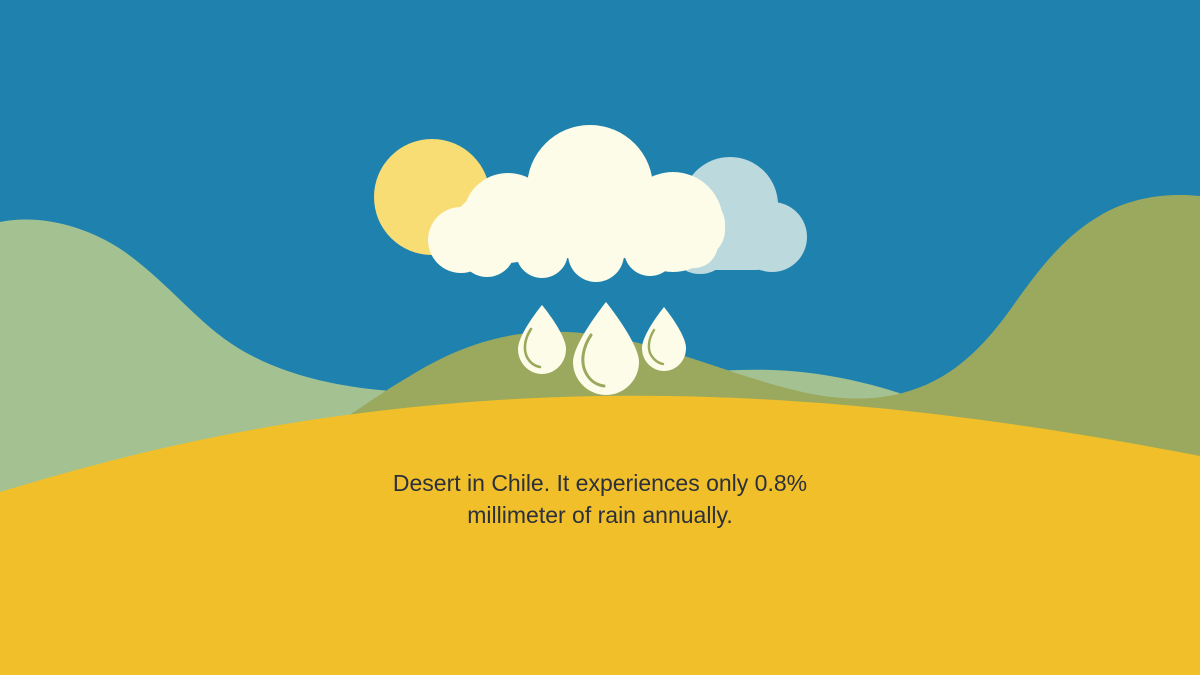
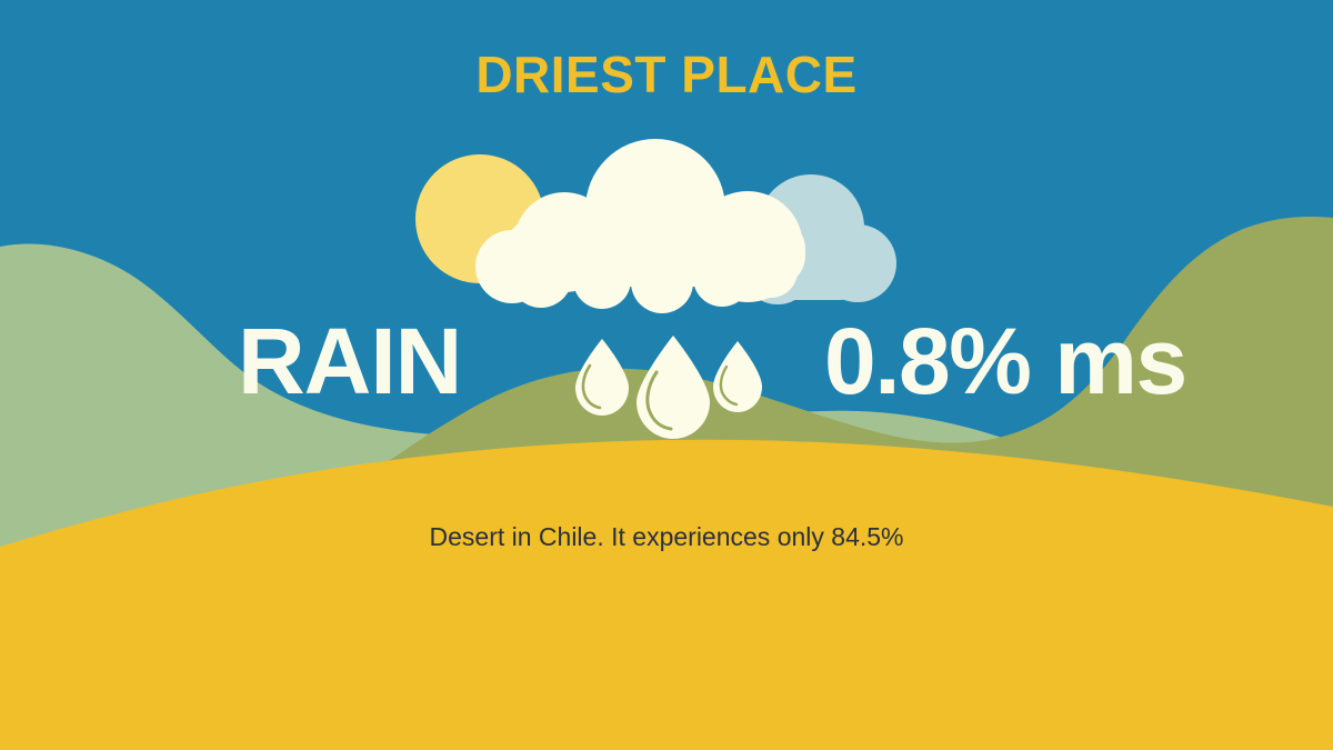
+ DRIEST PLACE
+ RAIN
+ 0.8% ms
- Desert in Chile. It experiences only 0.8%
+ Desert in Chile. It experiences only 84.5%
- millimeter of rain annually.
